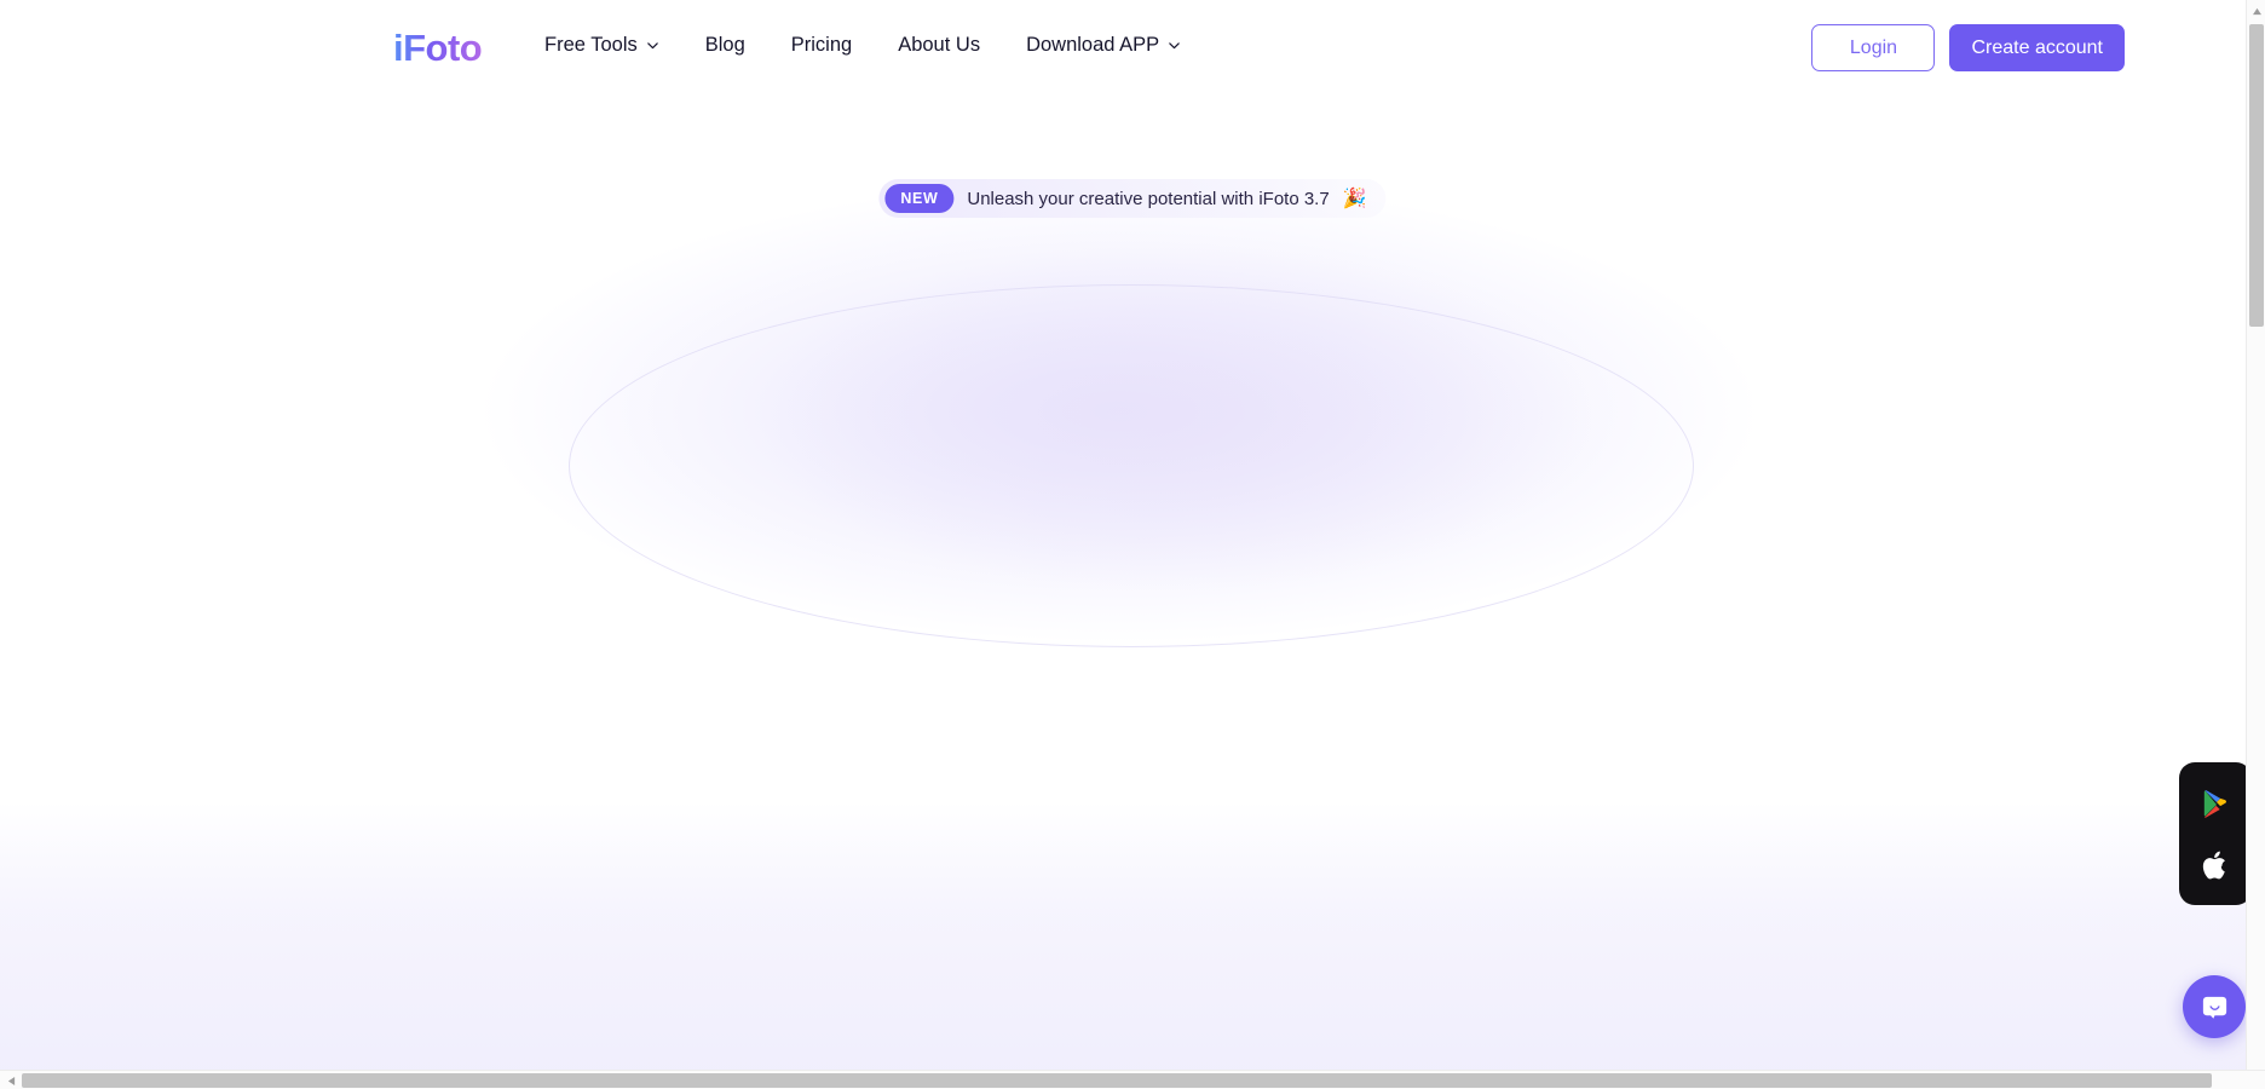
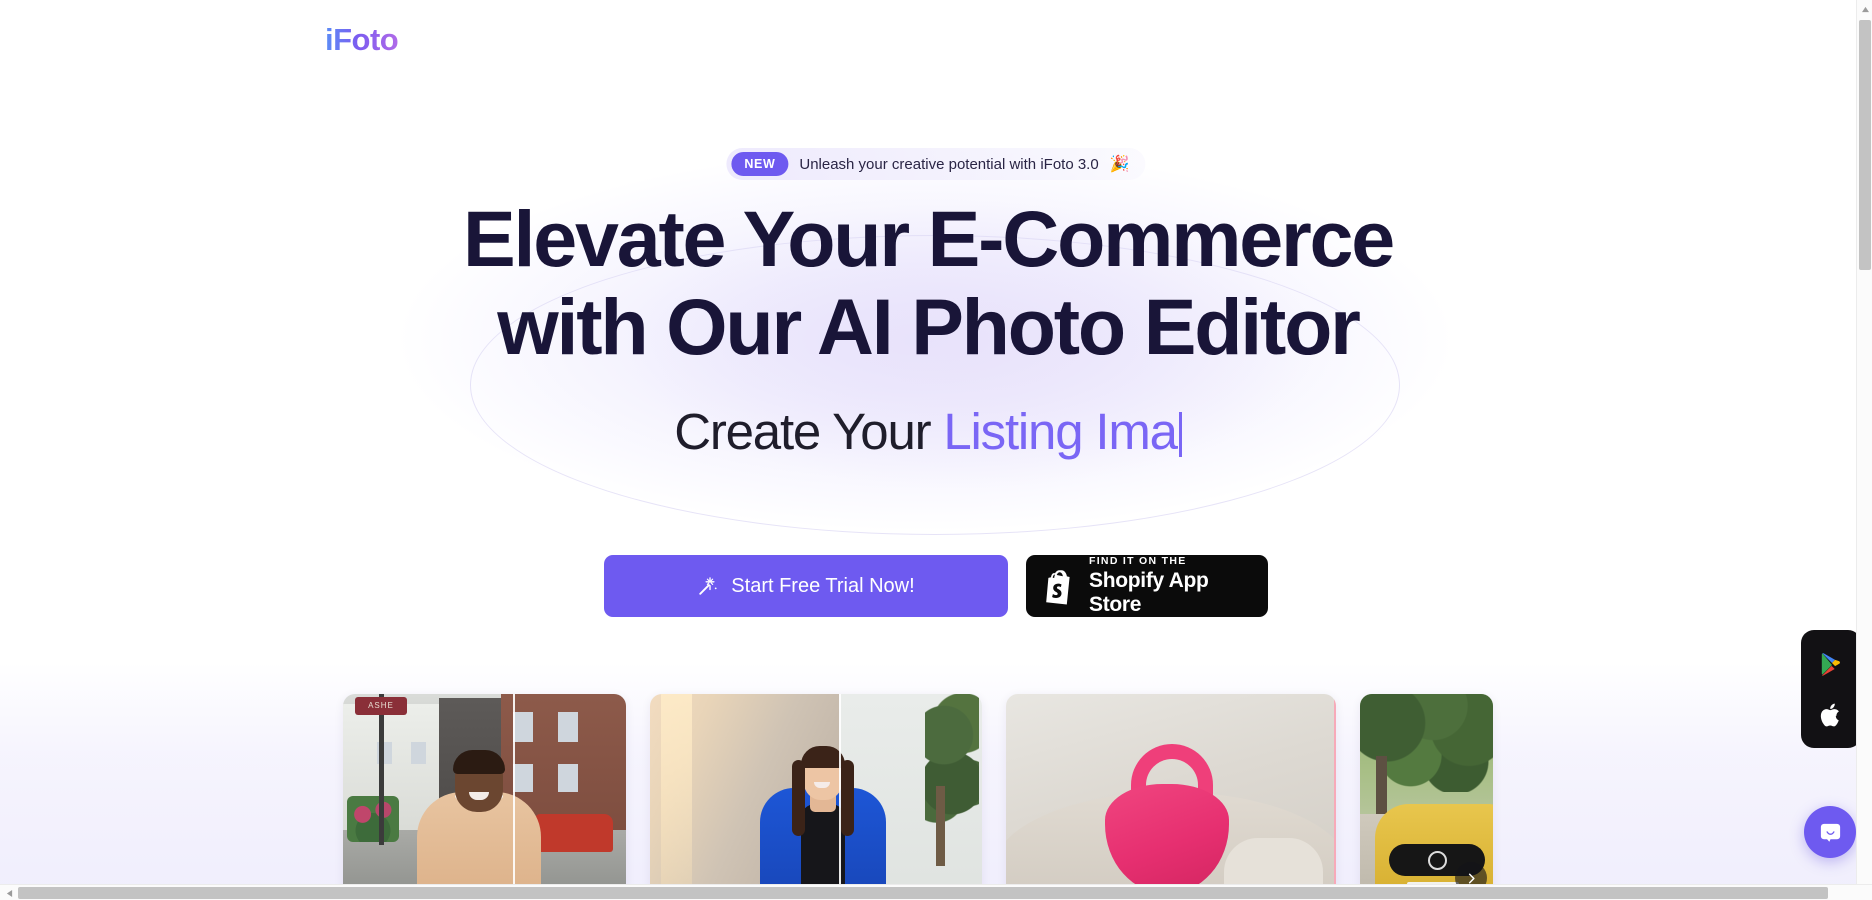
  iFoto
- Free Tools
- Blog
- Pricing
- About Us
- Download APP
- Login
- Create account
  NEW
- Unleash your creative potential with iFoto 3.7
+ Unleash your creative potential with iFoto 3.0
  🎉
+ Elevate Your E-Commerce
+ with Our AI Photo Editor
+ Create Your Listing Ima
+ Start Free Trial Now!
+ FIND IT ON THE
+ Shopify App Store
+ ASHE
